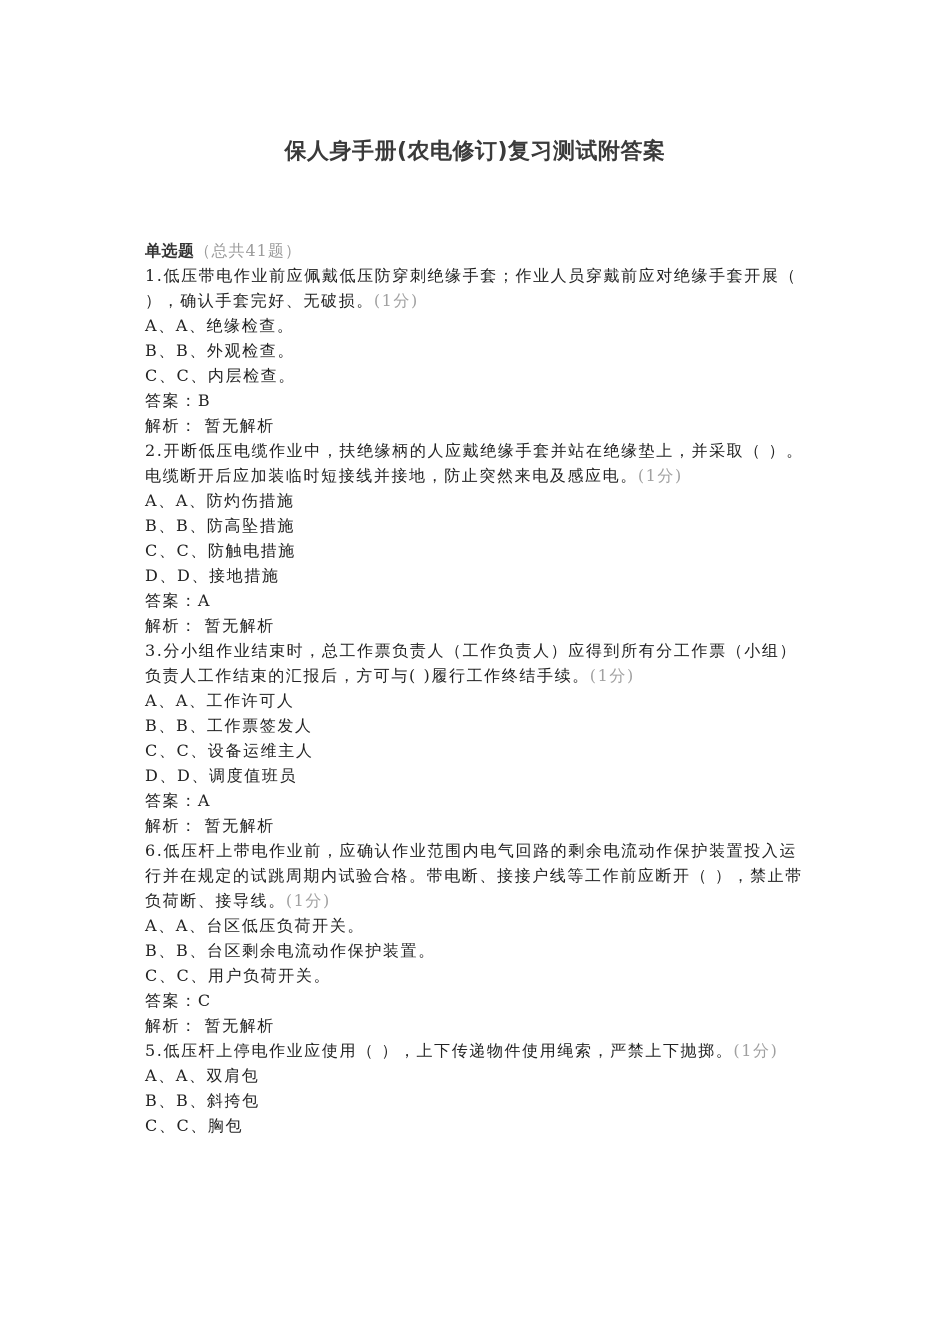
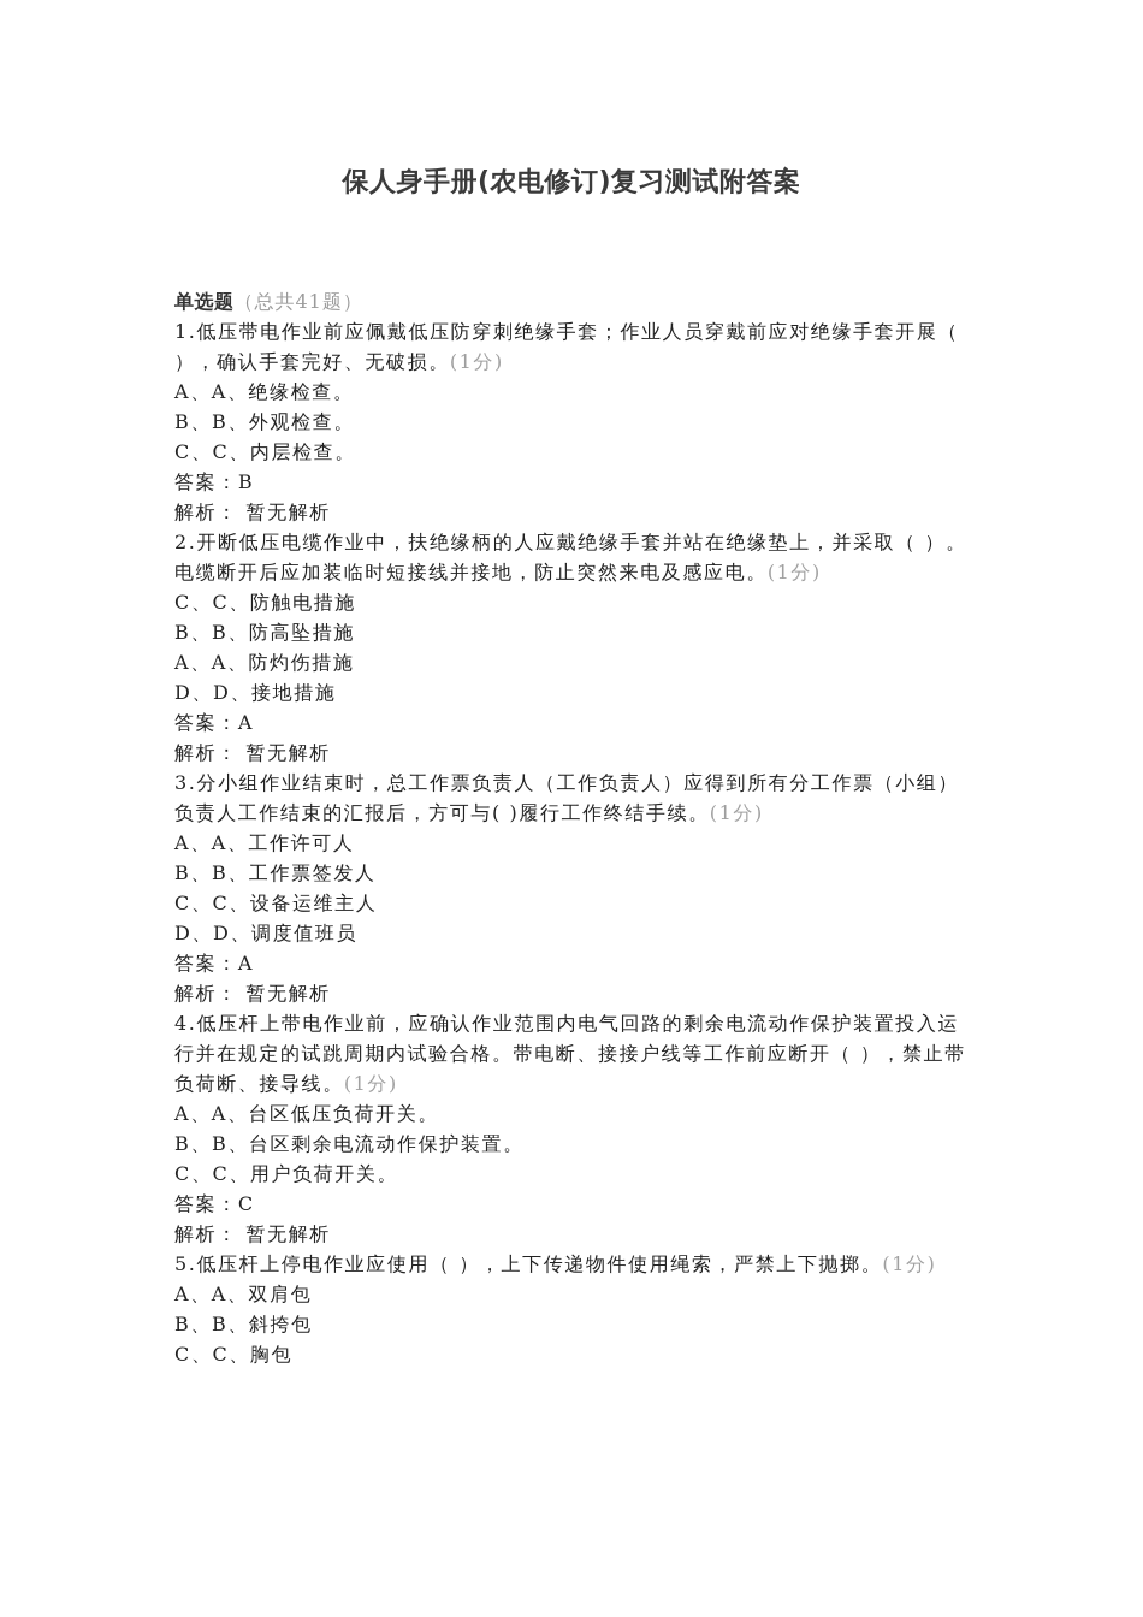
  保人身手册(农电修订)复习测试附答案
  单选题（总共41题）
  1.低压带电作业前应佩戴低压防穿刺绝缘手套；作业人员穿戴前应对绝缘手套开展（ ），确认手套完好、无破损。(1分)
  A、A、绝缘检查。
  B、B、外观检查。
  C、C、内层检查。
  答案：B
  解析： 暂无解析
  2.开断低压电缆作业中，扶绝缘柄的人应戴绝缘手套并站在绝缘垫上，并采取（ ）。电缆断开后应加装临时短接线并接地，防止突然来电及感应电。(1分)
- A、A、防灼伤措施
+ C、C、防触电措施
  B、B、防高坠措施
- C、C、防触电措施
+ A、A、防灼伤措施
  D、D、接地措施
  答案：A
  解析： 暂无解析
  3.分小组作业结束时，总工作票负责人（工作负责人）应得到所有分工作票（小组）负责人工作结束的汇报后，方可与( )履行工作终结手续。(1分)
  A、A、工作许可人
  B、B、工作票签发人
  C、C、设备运维主人
  D、D、调度值班员
  答案：A
  解析： 暂无解析
- 6.低压杆上带电作业前，应确认作业范围内电气回路的剩余电流动作保护装置投入运行并在规定的试跳周期内试验合格。带电断、接接户线等工作前应断开（ ），禁止带负荷断、接导线。(1分)
+ 4.低压杆上带电作业前，应确认作业范围内电气回路的剩余电流动作保护装置投入运行并在规定的试跳周期内试验合格。带电断、接接户线等工作前应断开（ ），禁止带负荷断、接导线。(1分)
  A、A、台区低压负荷开关。
  B、B、台区剩余电流动作保护装置。
  C、C、用户负荷开关。
  答案：C
  解析： 暂无解析
  5.低压杆上停电作业应使用（ ），上下传递物件使用绳索，严禁上下抛掷。(1分)
  A、A、双肩包
  B、B、斜挎包
  C、C、胸包
